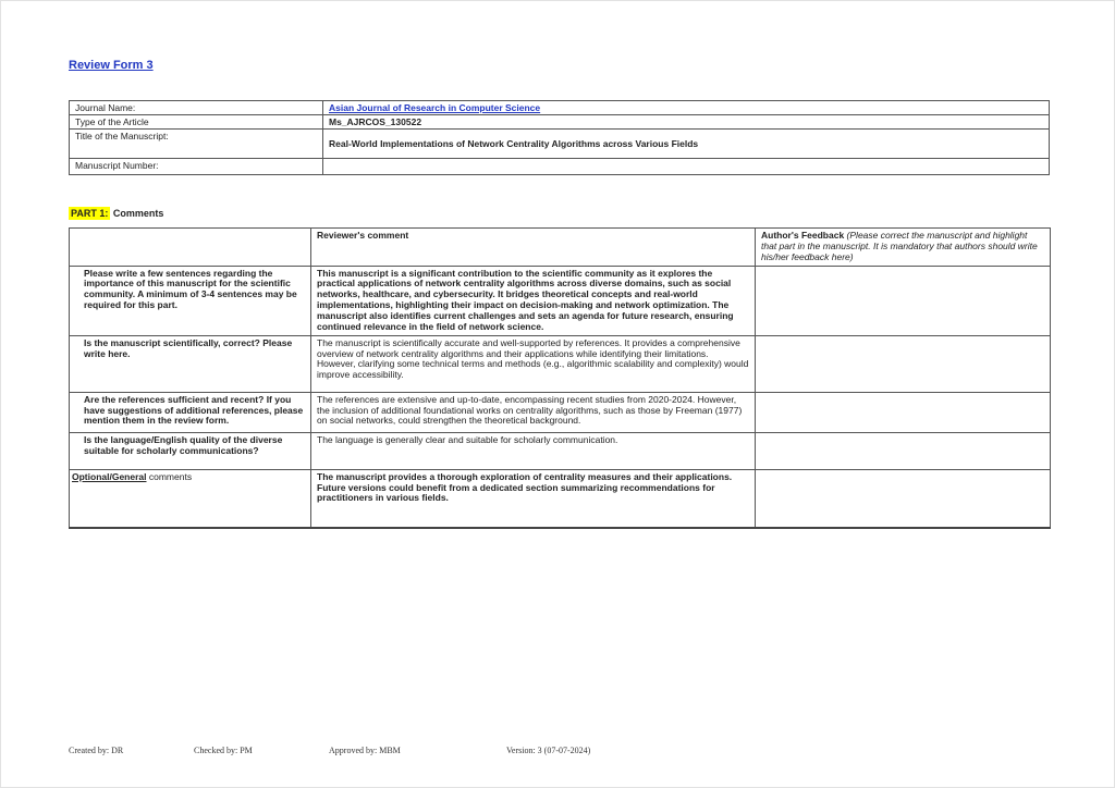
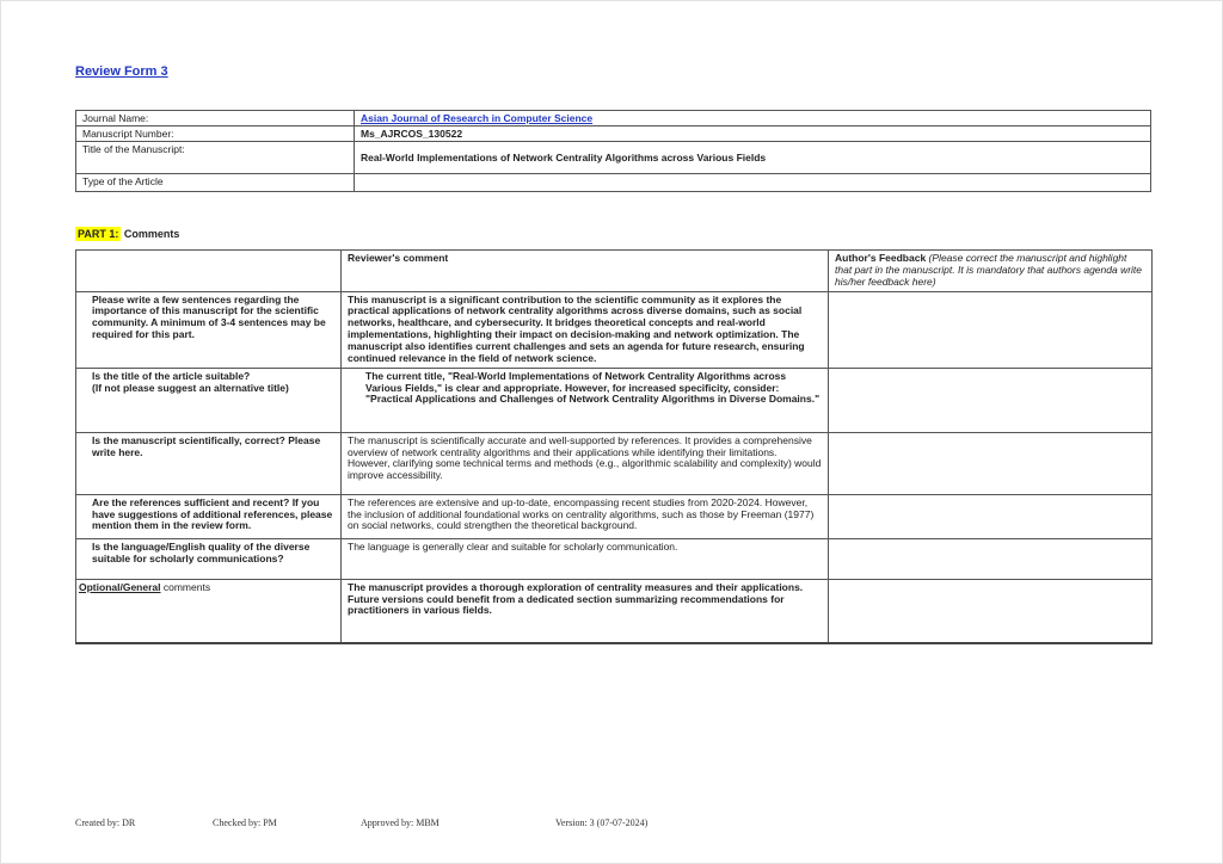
  Review Form 3
  Journal Name:	Asian Journal of Research in Computer Science
- Type of the Article	Ms_AJRCOS_130522
+ Manuscript Number:	Ms_AJRCOS_130522
  Title of the Manuscript:	Real-World Implementations of Network Centrality Algorithms across Various Fields
- Manuscript Number:
+ Type of the Article
  PART 1: Comments
- 	Reviewer's comment	Author's Feedback (Please correct the manuscript and highlight that part in the manuscript. It is mandatory that authors should write his/her feedback here)
+ 	Reviewer's comment	Author's Feedback (Please correct the manuscript and highlight that part in the manuscript. It is mandatory that authors agenda write his/her feedback here)
  Please write a few sentences regarding the importance of this manuscript for the scientific community. A minimum of 3-4 sentences may be required for this part.	This manuscript is a significant contribution to the scientific community as it explores the practical applications of network centrality algorithms across diverse domains, such as social networks, healthcare, and cybersecurity. It bridges theoretical concepts and real-world implementations, highlighting their impact on decision-making and network optimization. The manuscript also identifies current challenges and sets an agenda for future research, ensuring continued relevance in the field of network science.
+ Is the title of the article suitable? (If not please suggest an alternative title)	The current title, "Real-World Implementations of Network Centrality Algorithms across Various Fields," is clear and appropriate. However, for increased specificity, consider: "Practical Applications and Challenges of Network Centrality Algorithms in Diverse Domains."
  Is the manuscript scientifically, correct? Please write here.	The manuscript is scientifically accurate and well-supported by references. It provides a comprehensive overview of network centrality algorithms and their applications while identifying their limitations. However, clarifying some technical terms and methods (e.g., algorithmic scalability and complexity) would improve accessibility.
  Are the references sufficient and recent? If you have suggestions of additional references, please mention them in the review form.	The references are extensive and up-to-date, encompassing recent studies from 2020-2024. However, the inclusion of additional foundational works on centrality algorithms, such as those by Freeman (1977) on social networks, could strengthen the theoretical background.
  Is the language/English quality of the diverse suitable for scholarly communications?	The language is generally clear and suitable for scholarly communication.
  Optional/General comments	The manuscript provides a thorough exploration of centrality measures and their applications. Future versions could benefit from a dedicated section summarizing recommendations for practitioners in various fields.
  Created by: DR
  Checked by: PM
  Approved by: MBM
  Version: 3 (07-07-2024)
